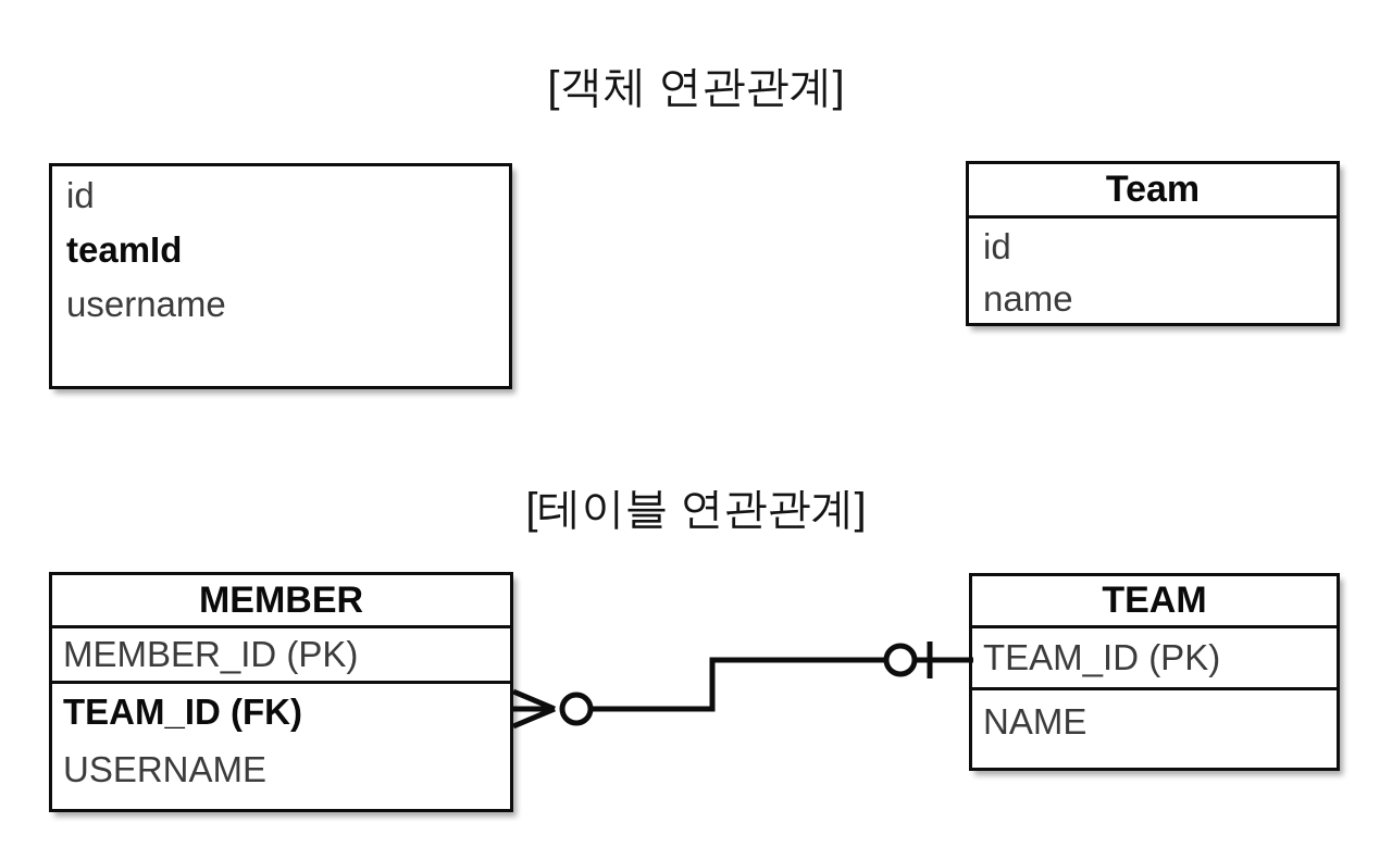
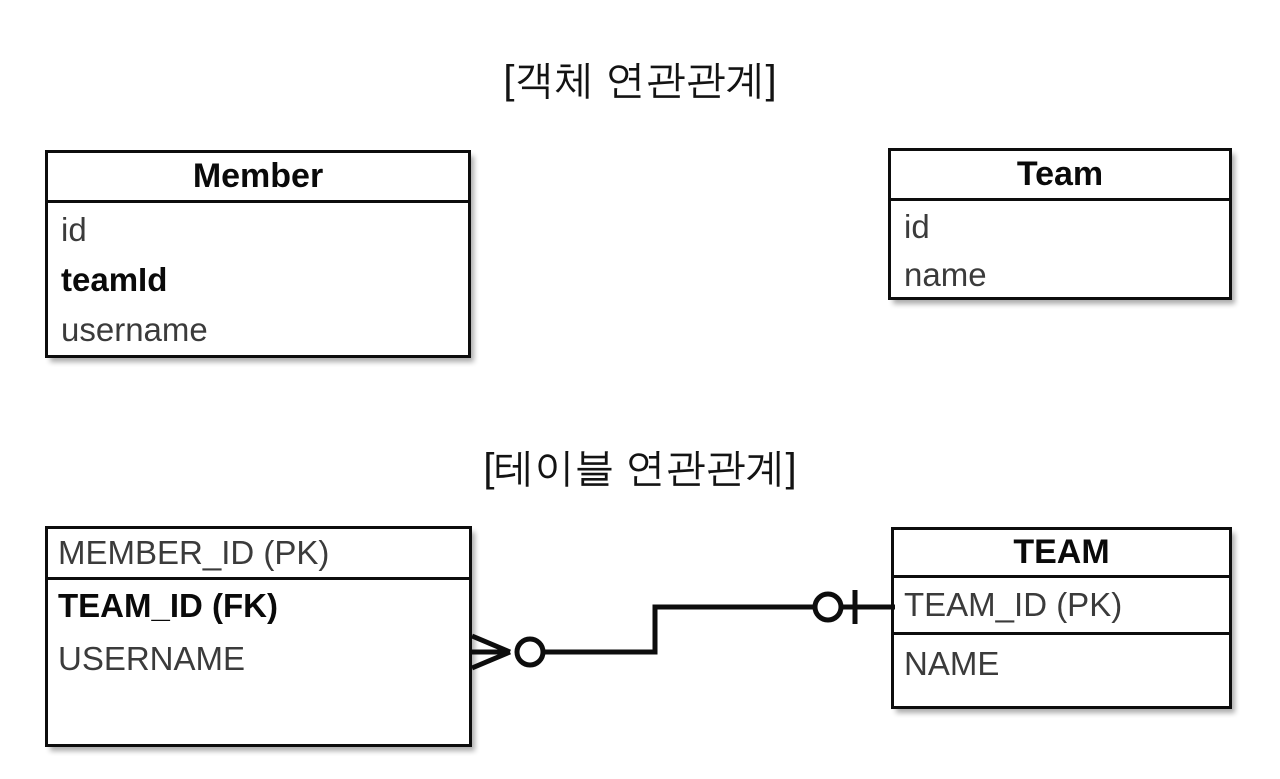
  [객체 연관관계]
+ Member
  id
  teamId
  username
  Team
  id
  name
  [테이블 연관관계]
- MEMBER
  MEMBER_ID (PK)
  TEAM_ID (FK)
  USERNAME
  TEAM
  TEAM_ID (PK)
  NAME
